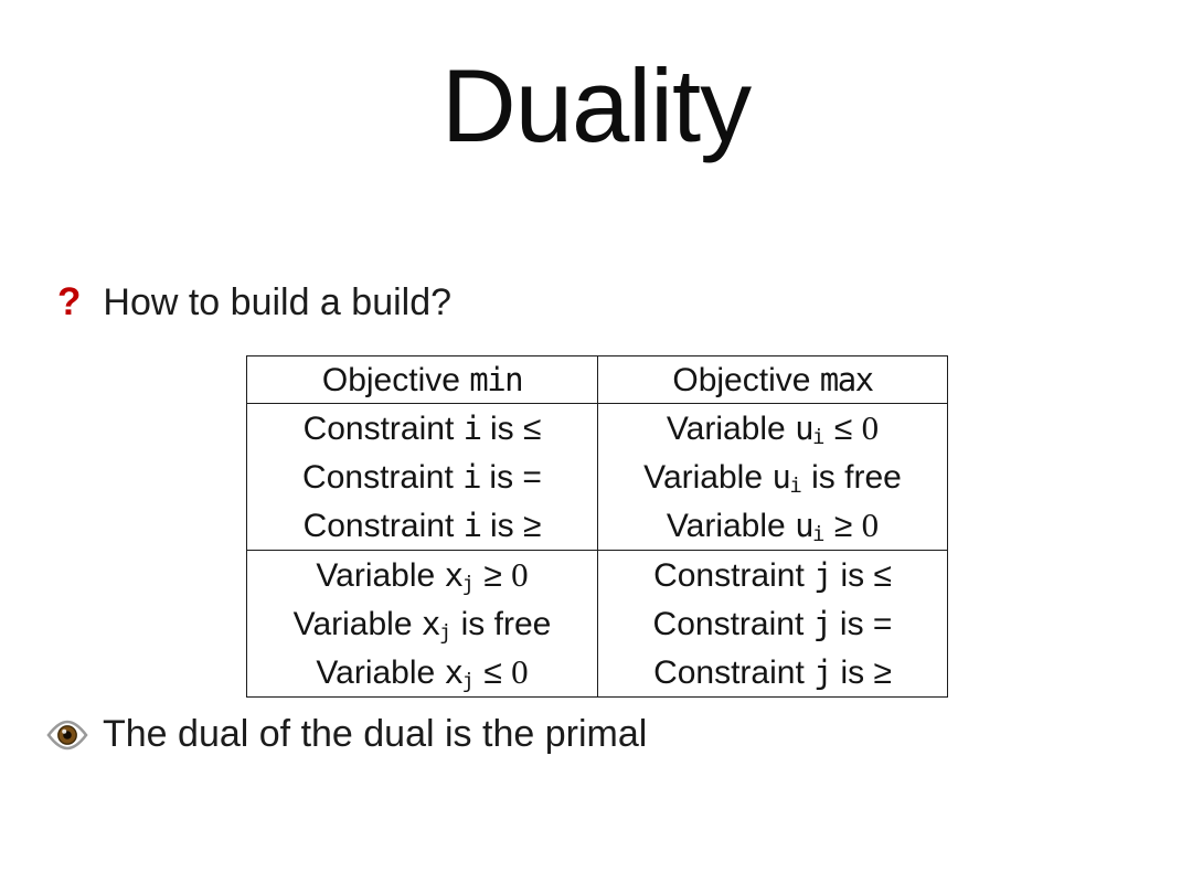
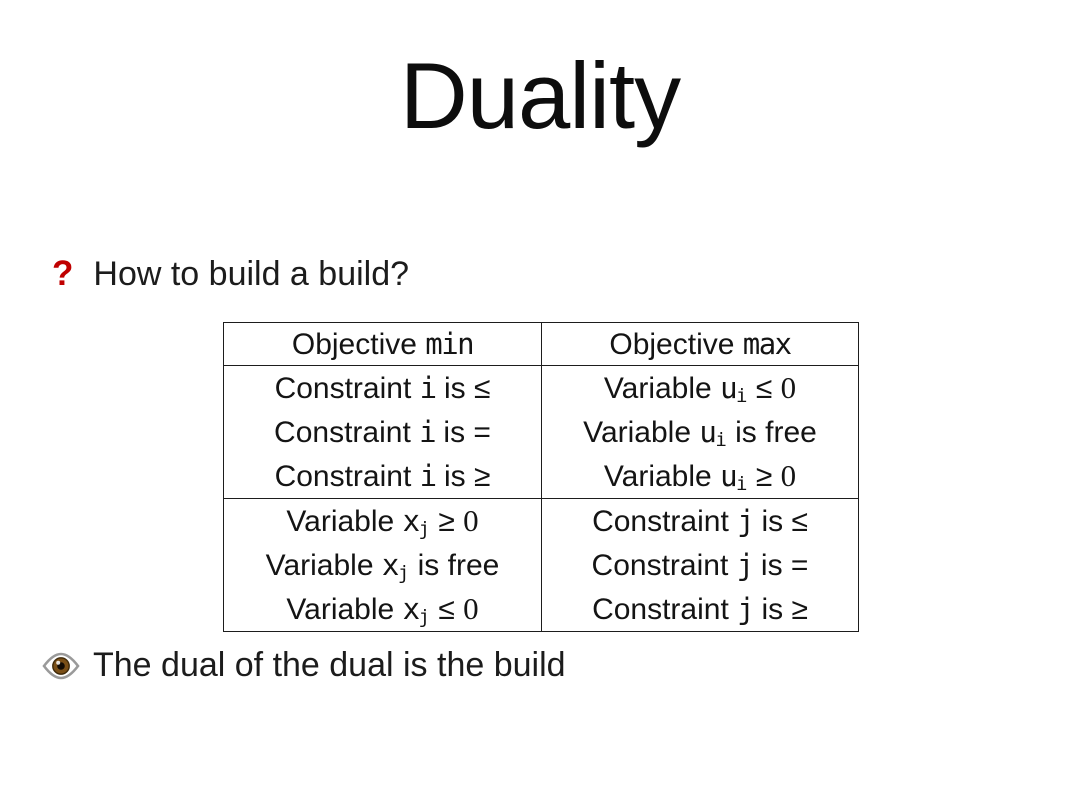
  Duality
  ?
  How to build a build?
  Objective min
  Objective max
  Constraint i is ≤
  Constraint i is =
  Constraint i is ≥
  Variable ui ≤ 0
  Variable ui is free
  Variable ui ≥ 0
  Variable xj ≥ 0
  Variable xj is free
  Variable xj ≤ 0
  Constraint j is ≤
  Constraint j is =
  Constraint j is ≥
- The dual of the dual is the primal
+ The dual of the dual is the build
